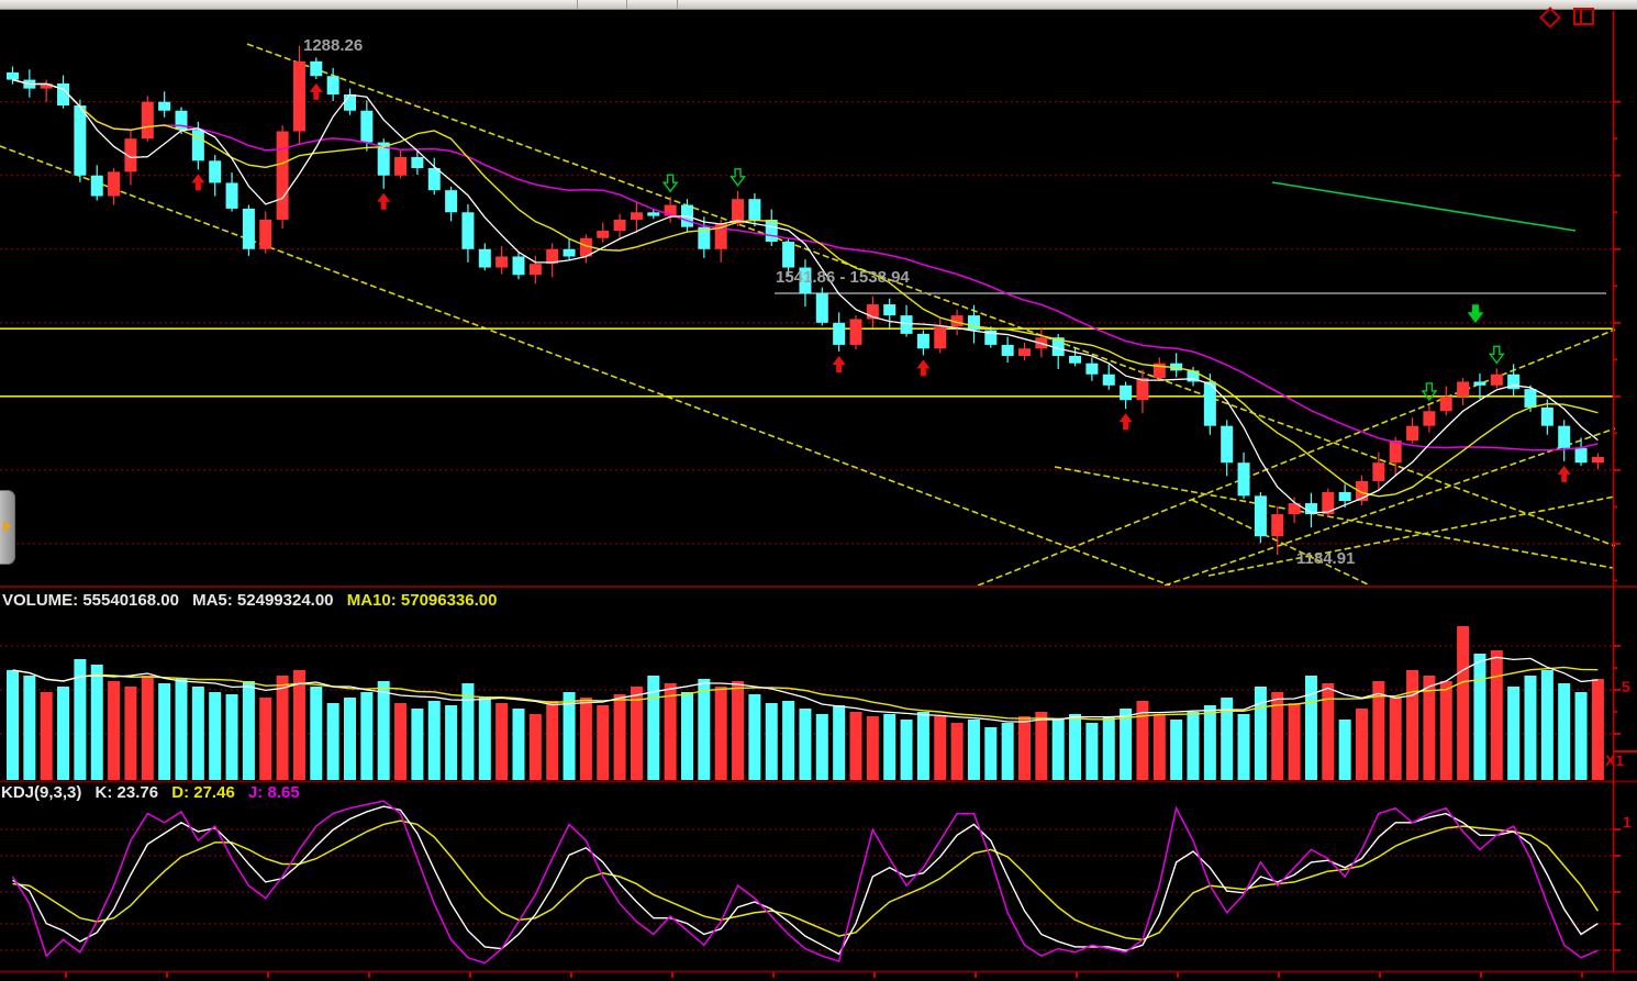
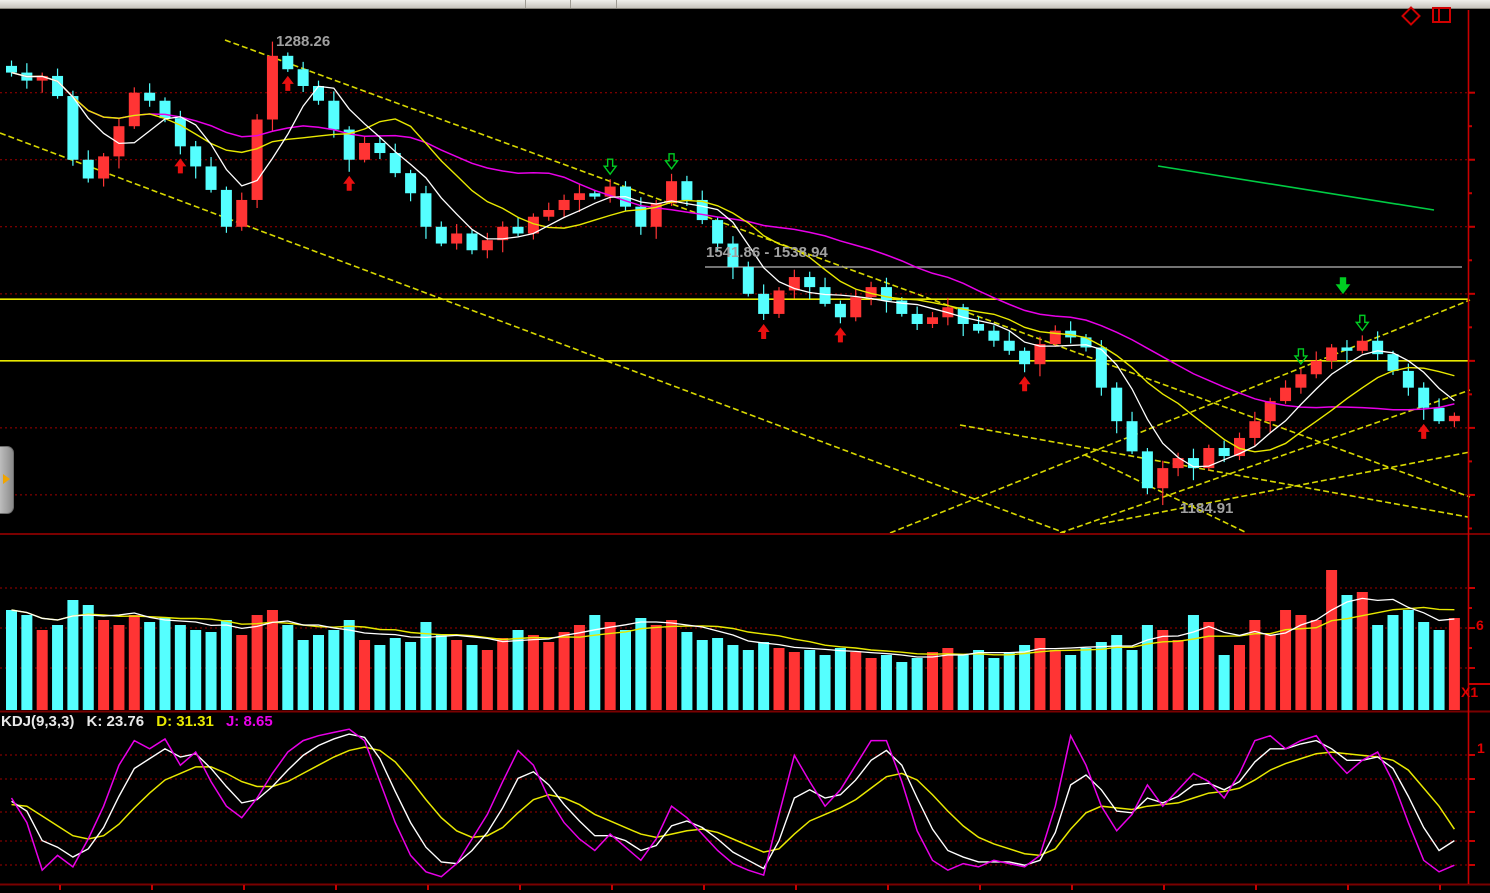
  1288.26
  1541.86 - 1538.94
  1184.91
- VOLUME: 55540168.00 MA5: 52499324.00 MA10: 57096336.00
- KDJ(9,3,3) K: 23.76 D: 27.46 J: 8.65
+ KDJ(9,3,3) K: 23.76 D: 31.31 J: 8.65
  X1
- 5
+ 6
  1
